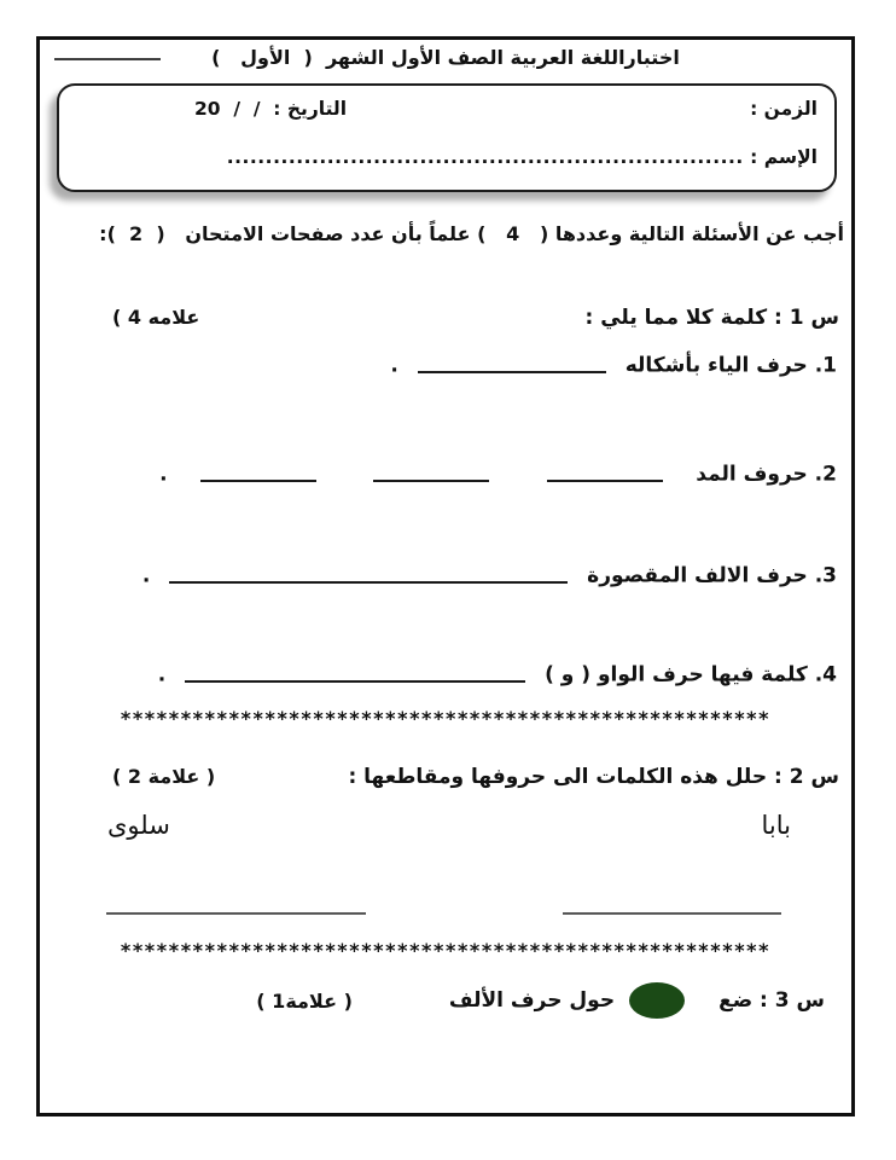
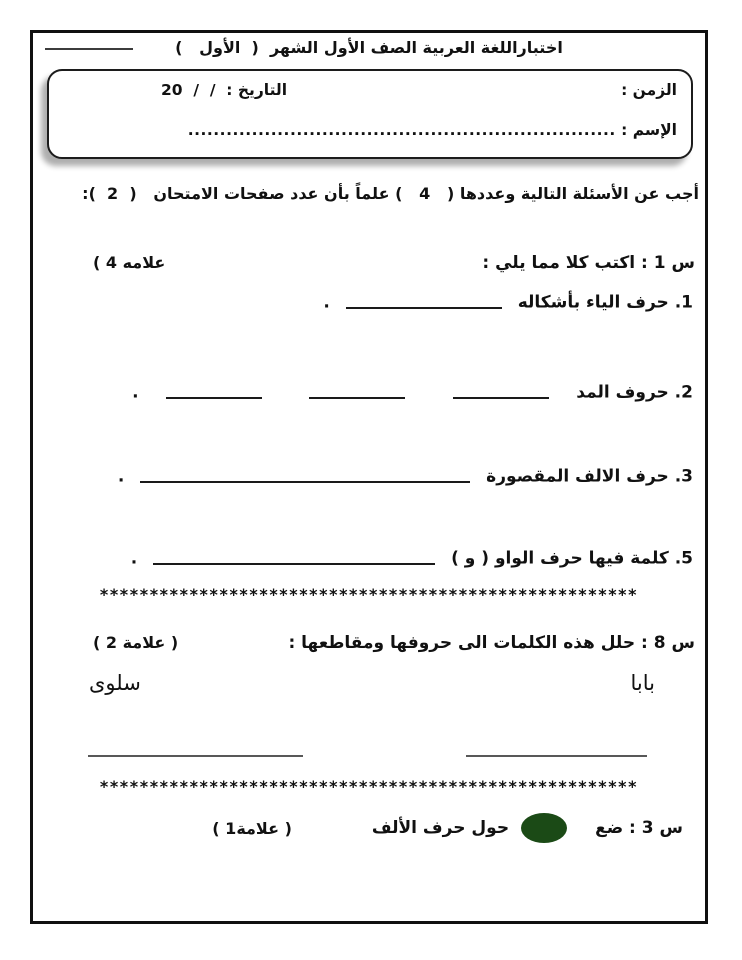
  اختباراللغة العربية الصف الأول الشهر ( الأول )
  الزمن :
  التاريخ : / / 20
  أجب عن الأسئلة التالية وعددها ( 4 ) علماً بأن عدد صفحات الامتحان ( 2 ):
- س 1 : كلمة كلا مما يلي :
+ س 1 : اكتب كلا مما يلي :
  ( 4 علامه
  1. حرف الياء بأشكاله .
  2. حروف المد .
  3. حرف الالف المقصورة .
- 4. كلمة فيها حرف الواو ( و ) .
+ 5. كلمة فيها حرف الواو ( و ) .
  ******************************************************
- س 2 : حلل هذه الكلمات الى حروفها ومقاطعها :
+ س 8 : حلل هذه الكلمات الى حروفها ومقاطعها :
  ( 2 علامة )
  بابا
  سلوى
  ******************************************************
  س 3 : ضع
  حول حرف الألف
  ( 1علامة )
